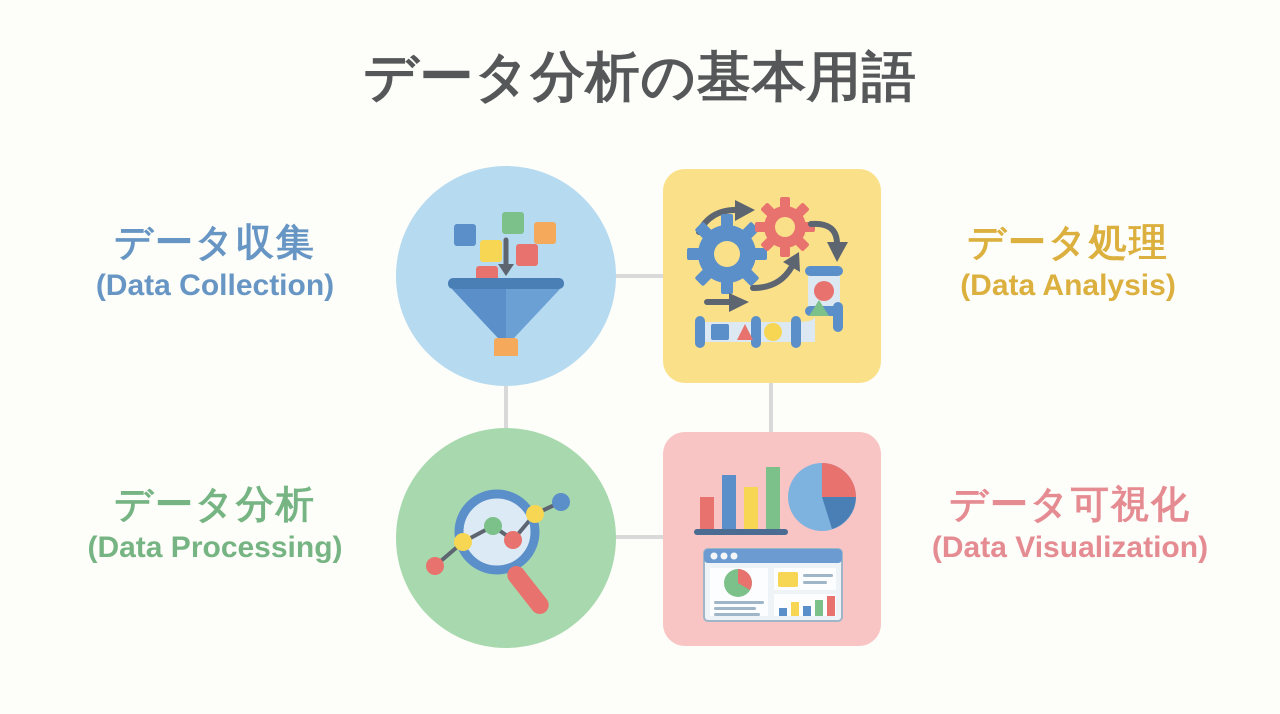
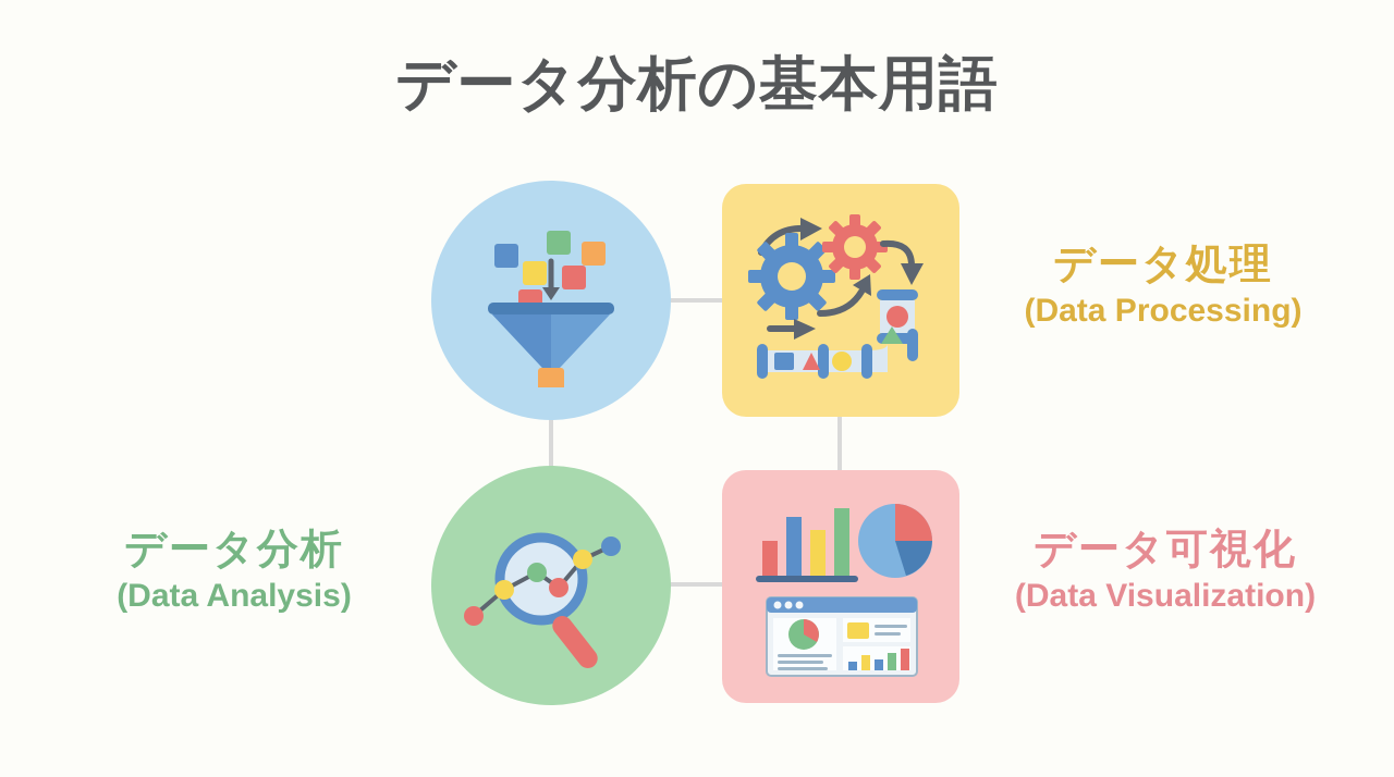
  データ分析の基本用語
- データ収集
- (Data Collection)
  データ処理
- (Data Analysis)
+ (Data Processing)
  データ分析
- (Data Processing)
+ (Data Analysis)
  データ可視化
  (Data Visualization)
